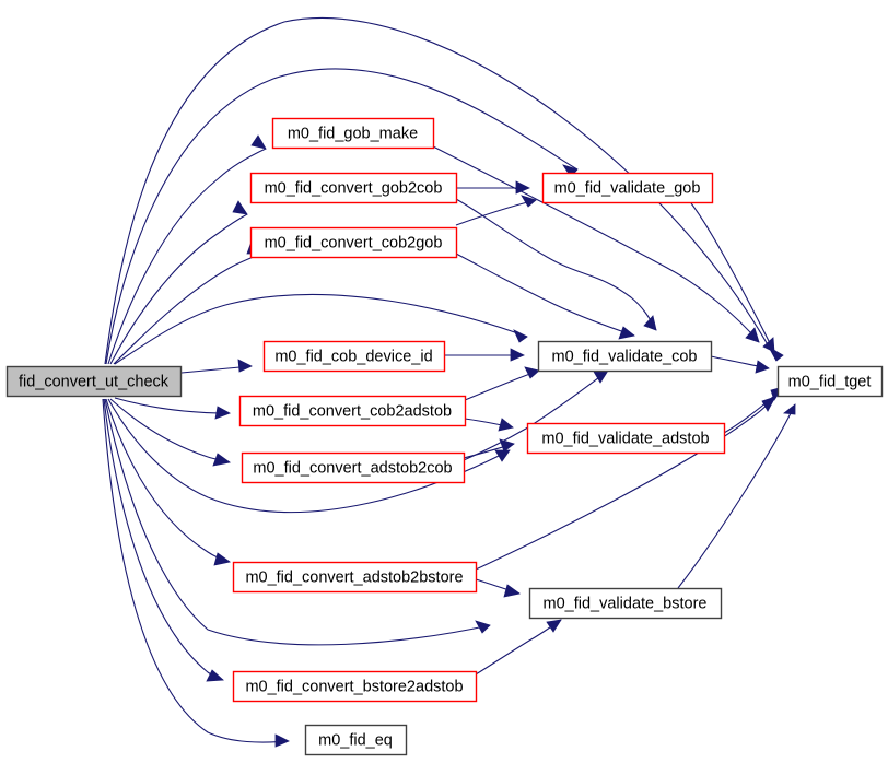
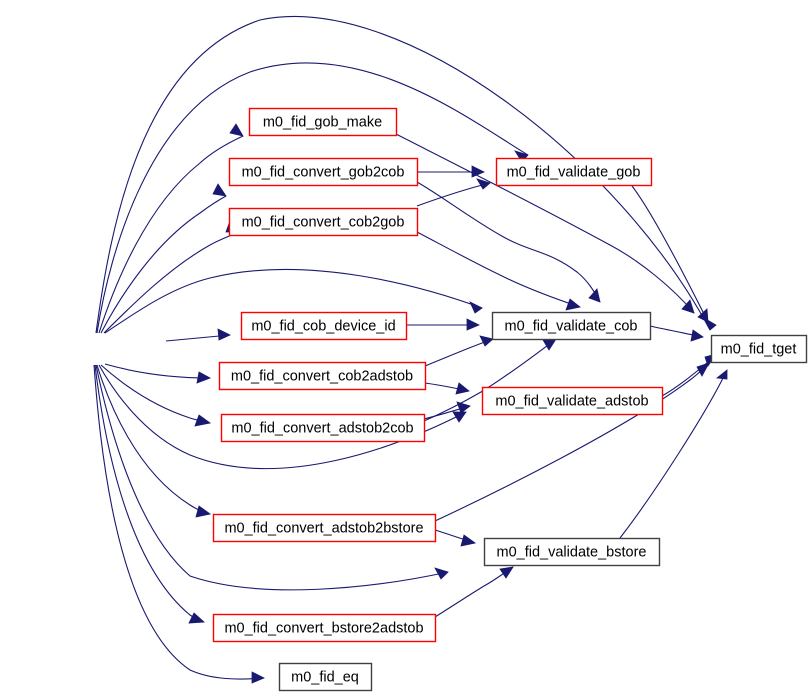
- fid_convert_ut_check
  m0_fid_gob_make
  m0_fid_convert_gob2cob
  m0_fid_convert_cob2gob
  m0_fid_cob_device_id
  m0_fid_convert_cob2adstob
  m0_fid_convert_adstob2cob
  m0_fid_convert_adstob2bstore
  m0_fid_convert_bstore2adstob
  m0_fid_eq
  m0_fid_validate_gob
  m0_fid_validate_cob
  m0_fid_validate_adstob
  m0_fid_validate_bstore
  m0_fid_tget
